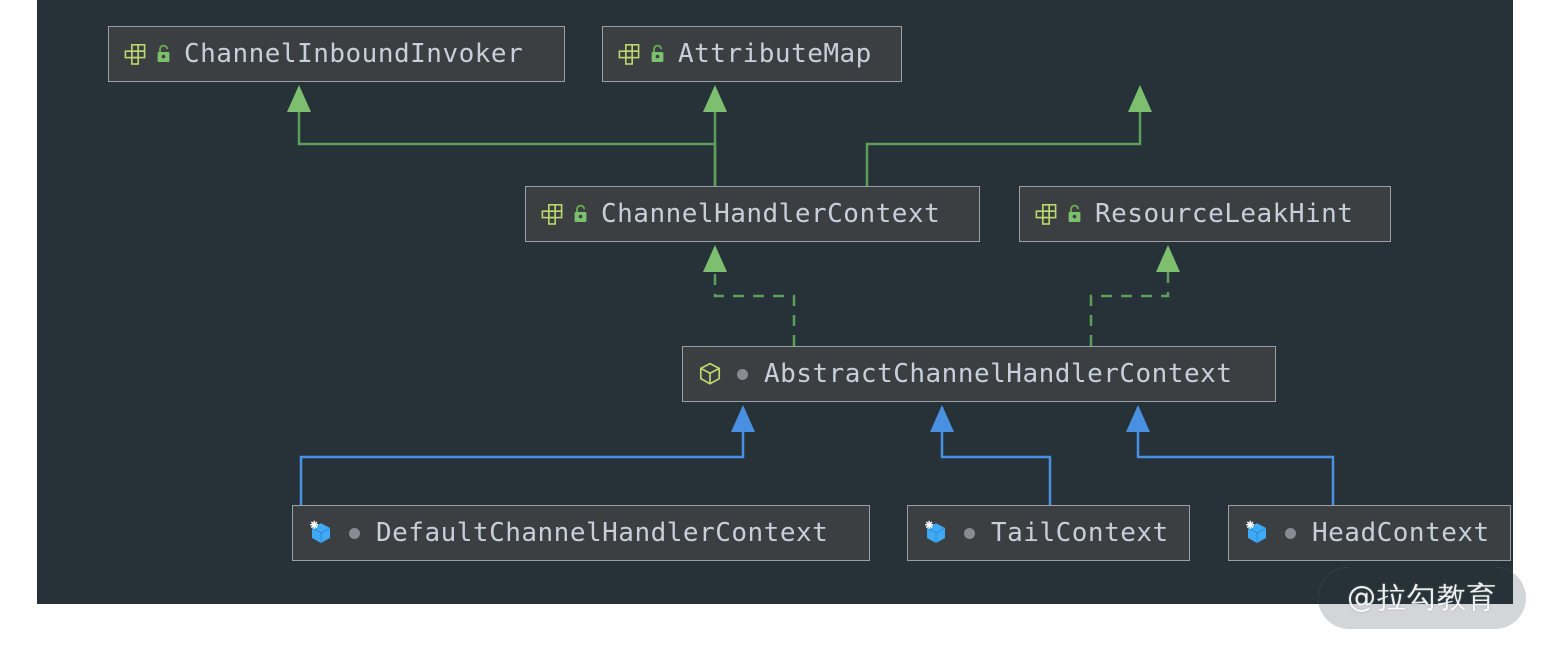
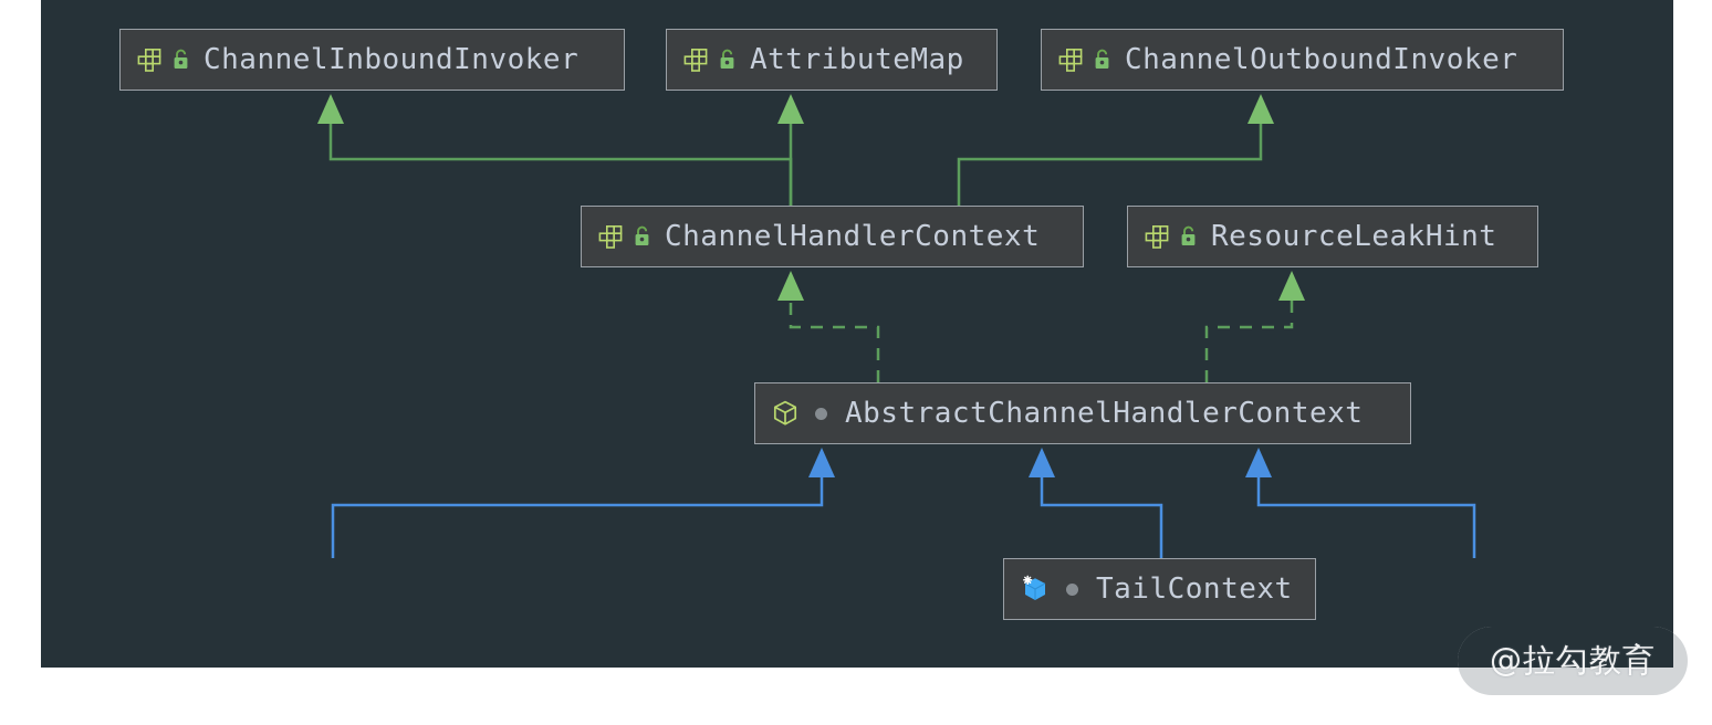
  ChannelInboundInvoker
  AttributeMap
+ ChannelOutboundInvoker
  ChannelHandlerContext
  ResourceLeakHint
  AbstractChannelHandlerContext
- DefaultChannelHandlerContext
  TailContext
- HeadContext
  @拉勾教育
